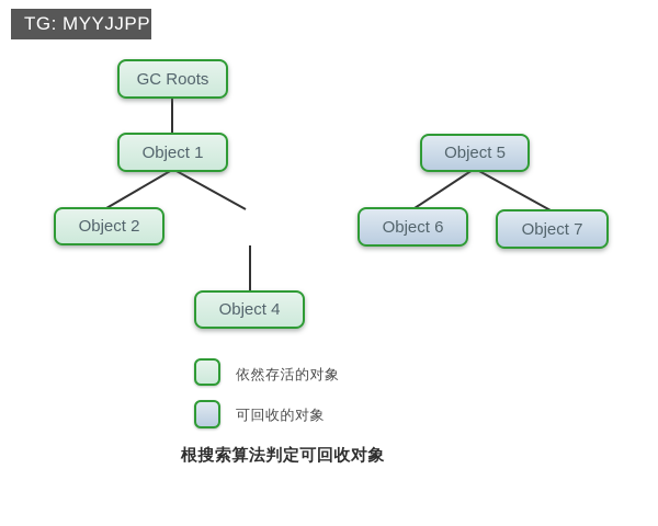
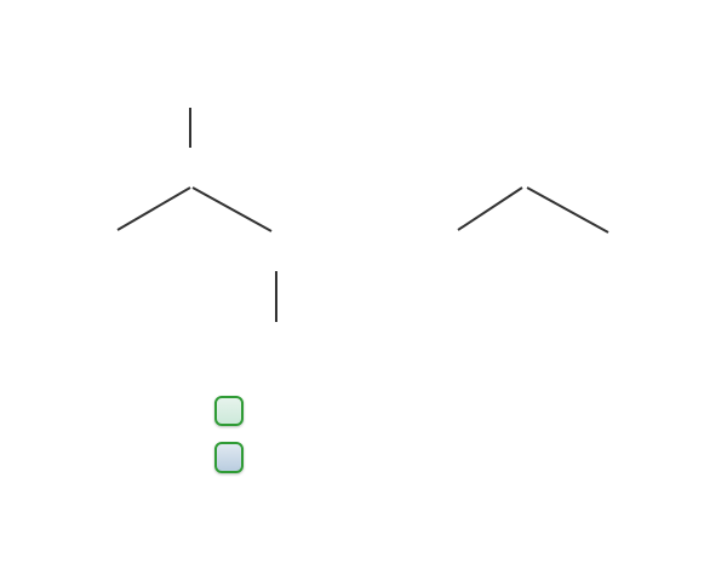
- TG: MYYJJPP
- GC Roots
- Object 1
- Object 2
- Object 4
- Object 5
- Object 6
- Object 7
- 依然存活的对象
- 可回收的对象
- 根搜索算法判定可回收对象
